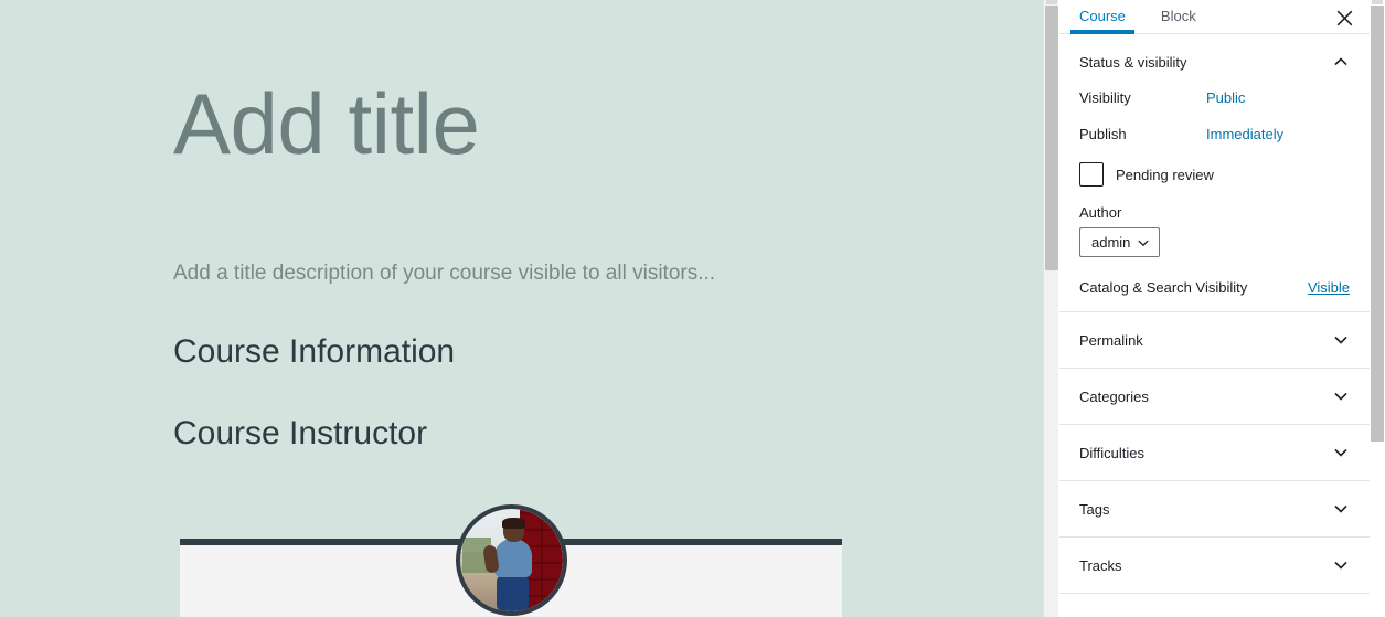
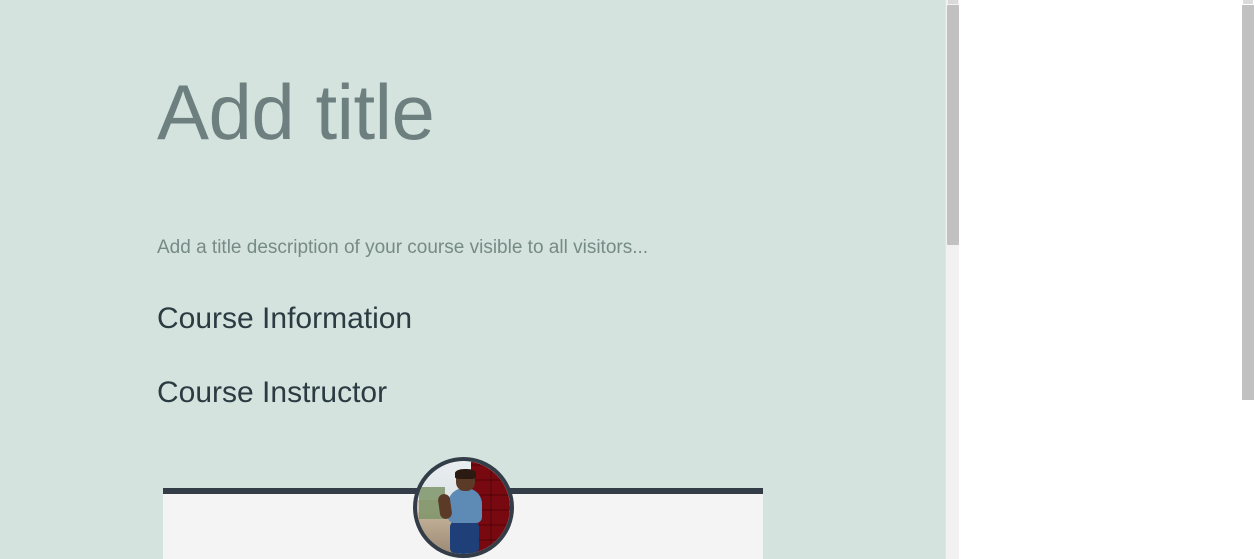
  Add title
  Add a title description of your course visible to all visitors...
  Course Information
  Course Instructor
- Course
- Block
- Status & visibility
- Visibility
- Public
- Publish
- Immediately
- Pending review
- Author
- admin
- Catalog & Search Visibility
- Visible
- Permalink
- Categories
- Difficulties
- Tags
- Tracks
